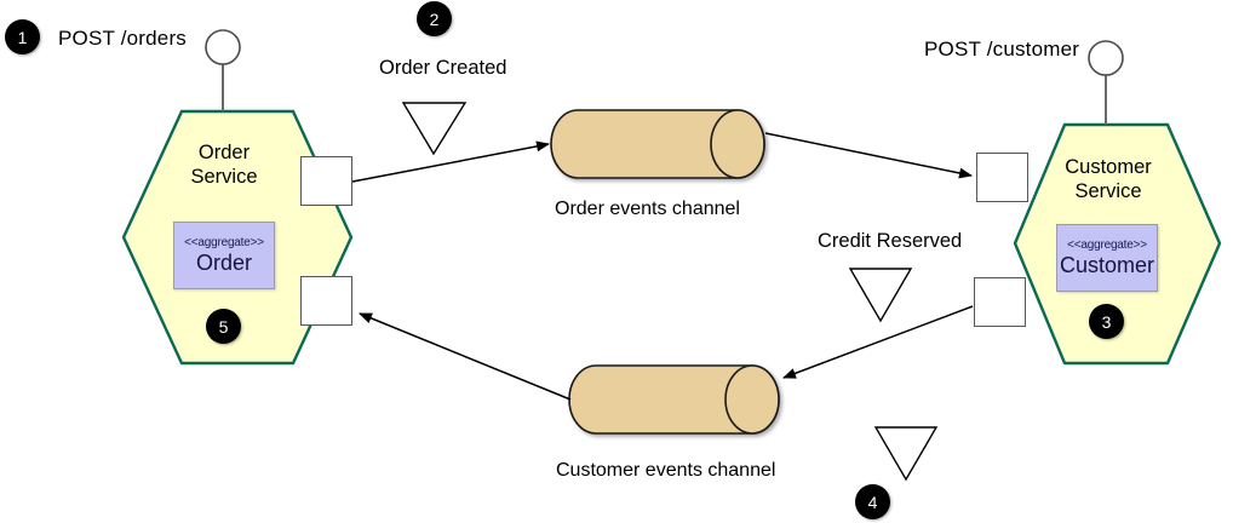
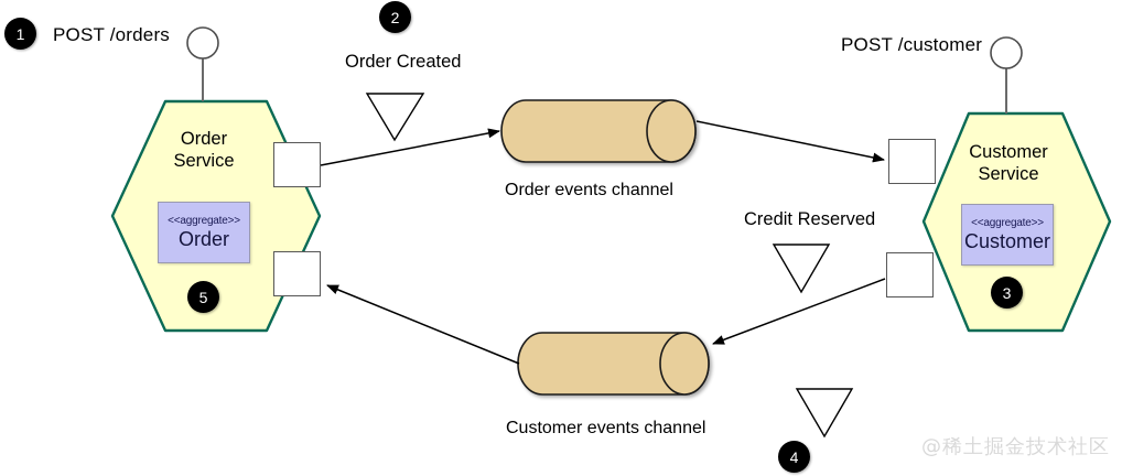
  Order
  Service
  <<aggregate>>
  Order
  5
  1
  POST /orders
  Customer
  Service
  <<aggregate>>
  Customer
  3
  POST /customer
  2
  Order Created
  Credit Reserved
  4
  Order events channel
  Customer events channel
+ @稀土掘金技术社区
